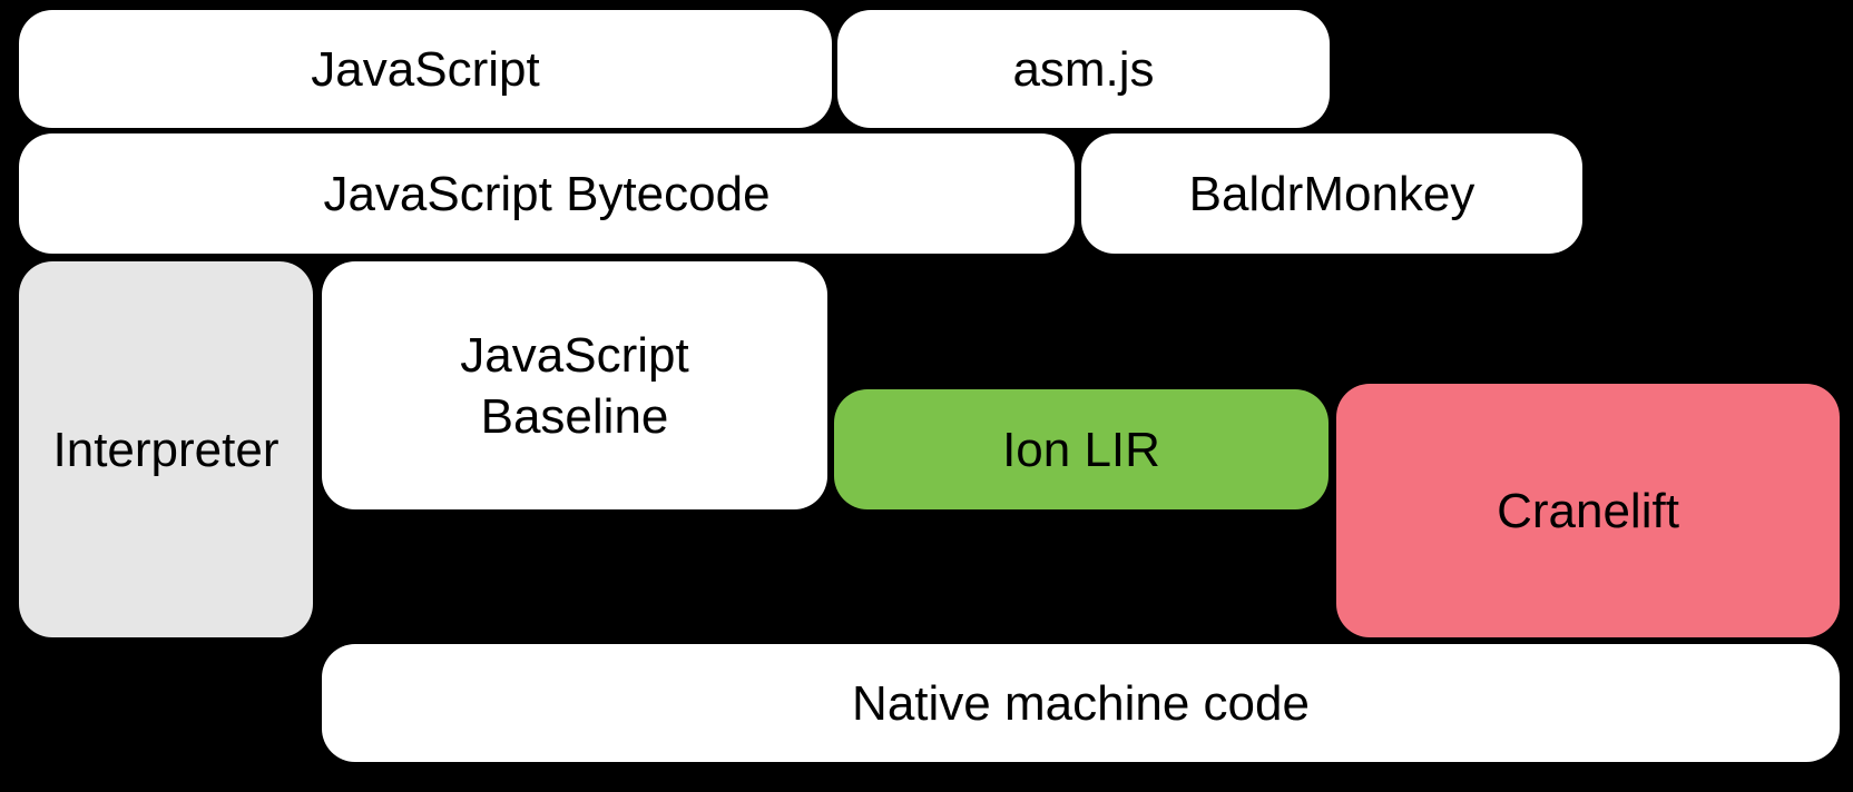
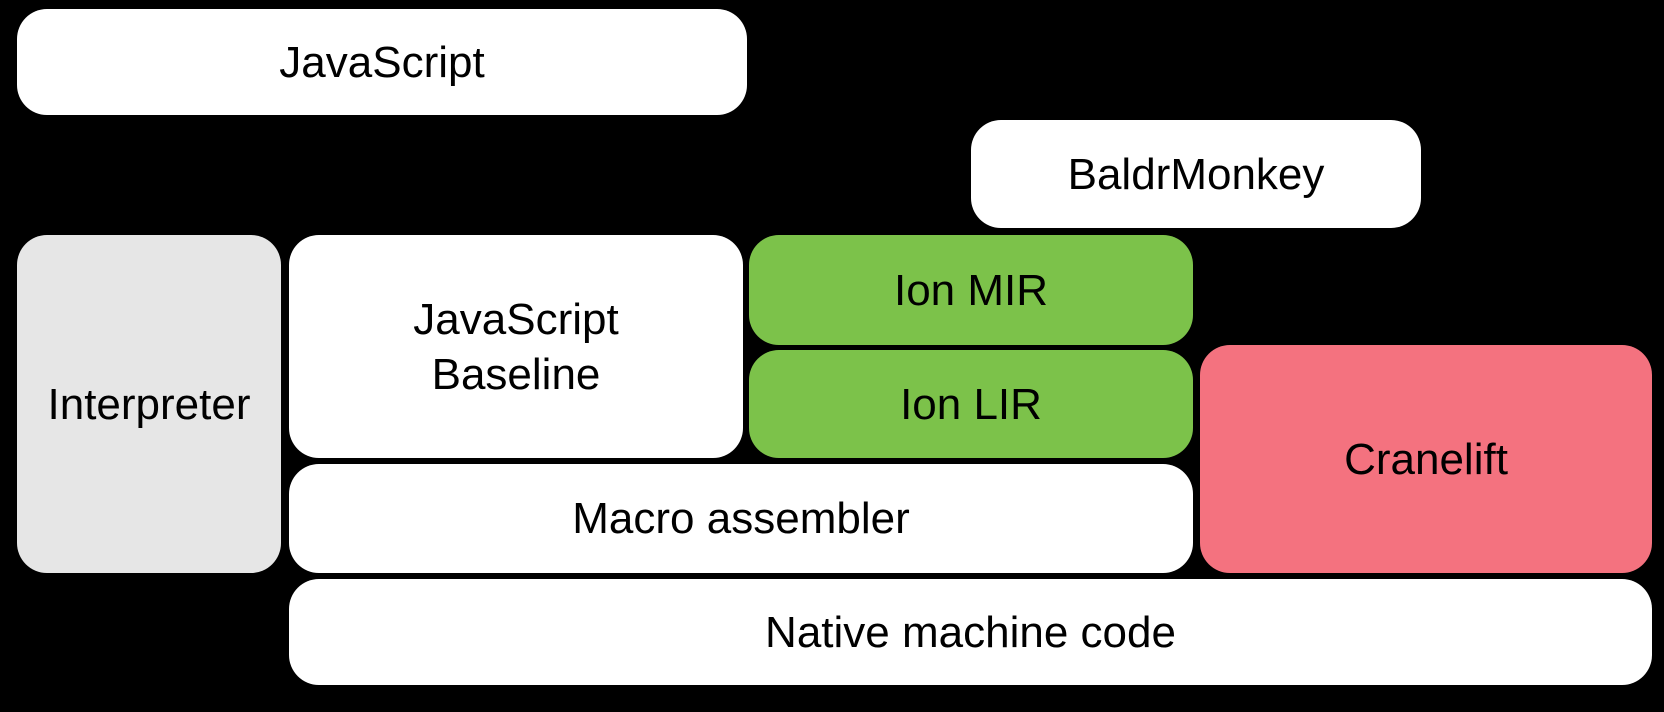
  JavaScript
- asm.js
- JavaScript Bytecode
  BaldrMonkey
  Interpreter
  JavaScript Baseline
+ Ion MIR
  Ion LIR
  Cranelift
+ Macro assembler
  Native machine code
